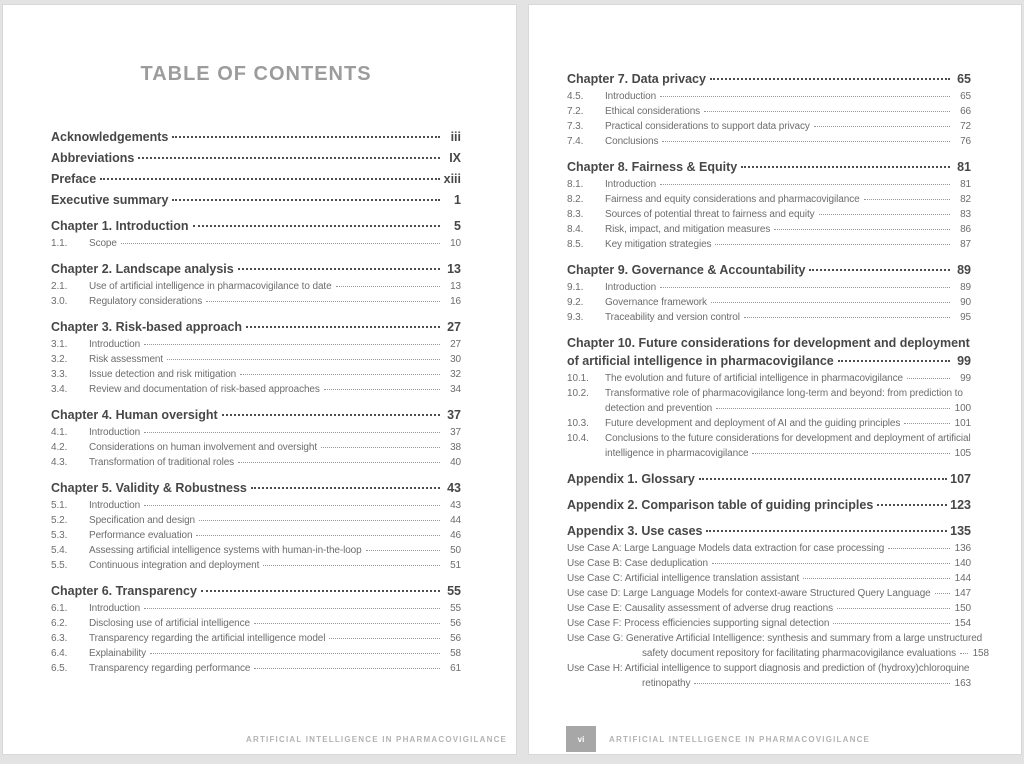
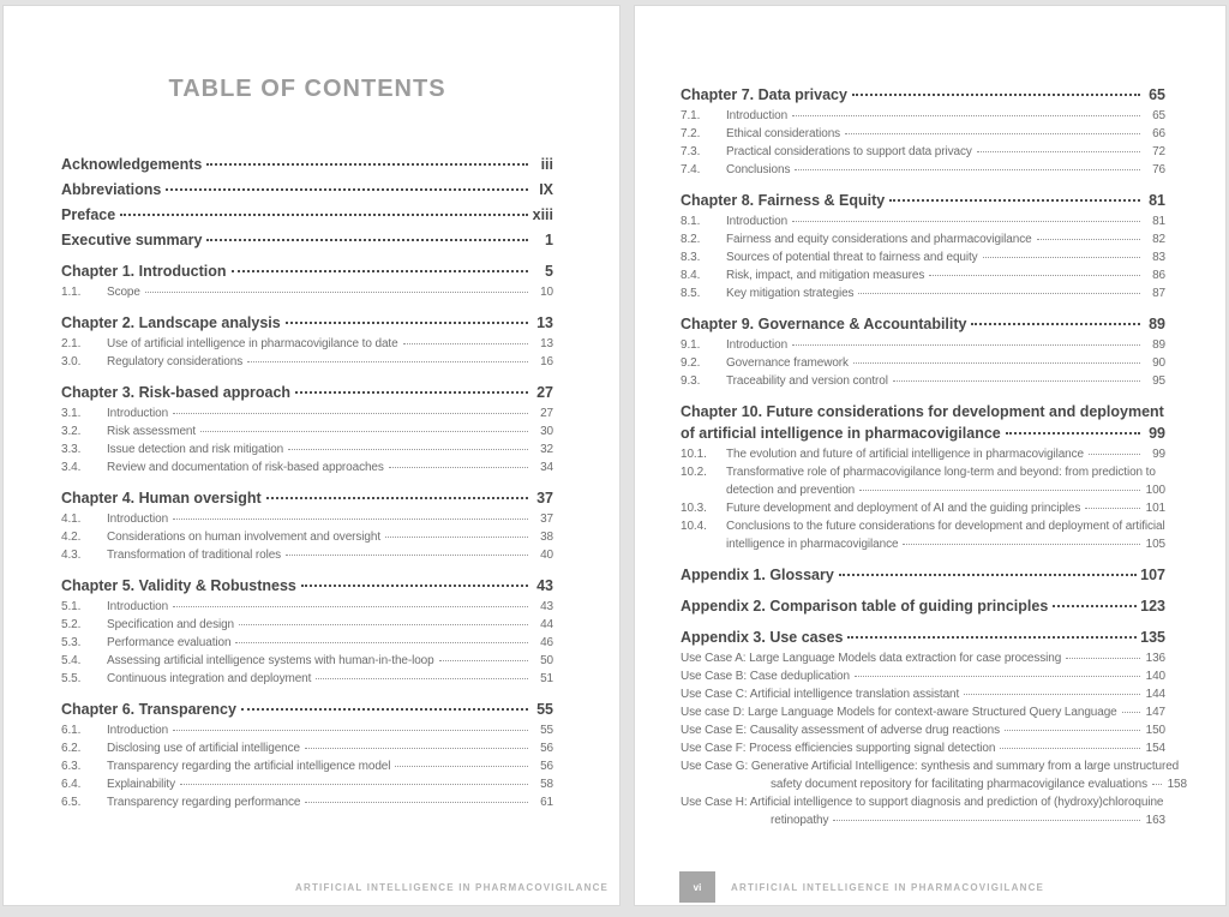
  TABLE OF CONTENTS
  Acknowledgements
  iii
  Abbreviations
  IX
  Preface
  xiii
  Executive summary
  1
  Chapter 1. Introduction
  5
  1.1.
  Scope
  10
  Chapter 2. Landscape analysis
  13
  2.1.
  Use of artificial intelligence in pharmacovigilance to date
  13
  3.0.
  Regulatory considerations
  16
  Chapter 3. Risk-based approach
  27
  3.1.
  Introduction
  27
  3.2.
  Risk assessment
  30
  3.3.
  Issue detection and risk mitigation
  32
  3.4.
  Review and documentation of risk-based approaches
  34
  Chapter 4. Human oversight
  37
  4.1.
  Introduction
  37
  4.2.
  Considerations on human involvement and oversight
  38
  4.3.
  Transformation of traditional roles
  40
  Chapter 5. Validity & Robustness
  43
  5.1.
  Introduction
  43
  5.2.
  Specification and design
  44
  5.3.
  Performance evaluation
  46
  5.4.
  Assessing artificial intelligence systems with human-in-the-loop
  50
  5.5.
  Continuous integration and deployment
  51
  Chapter 6. Transparency
  55
  6.1.
  Introduction
  55
  6.2.
  Disclosing use of artificial intelligence
  56
  6.3.
  Transparency regarding the artificial intelligence model
  56
  6.4.
  Explainability
  58
  6.5.
  Transparency regarding performance
  61
  ARTIFICIAL INTELLIGENCE IN PHARMACOVIGILANCE
  Chapter 7. Data privacy
  65
- 4.5.
+ 7.1.
  Introduction
  65
  7.2.
  Ethical considerations
  66
  7.3.
  Practical considerations to support data privacy
  72
  7.4.
  Conclusions
  76
  Chapter 8. Fairness & Equity
  81
  8.1.
  Introduction
  81
  8.2.
  Fairness and equity considerations and pharmacovigilance
  82
  8.3.
  Sources of potential threat to fairness and equity
  83
  8.4.
  Risk, impact, and mitigation measures
  86
  8.5.
  Key mitigation strategies
  87
  Chapter 9. Governance & Accountability
  89
  9.1.
  Introduction
  89
  9.2.
  Governance framework
  90
  9.3.
  Traceability and version control
  95
  Chapter 10. Future considerations for development and deployment
  of artificial intelligence in pharmacovigilance
  99
  10.1.
  The evolution and future of artificial intelligence in pharmacovigilance
  99
  10.2.
  Transformative role of pharmacovigilance long-term and beyond: from prediction to
  detection and prevention
  100
  10.3.
  Future development and deployment of AI and the guiding principles
  101
  10.4.
  Conclusions to the future considerations for development and deployment of artificial
  intelligence in pharmacovigilance
  105
  Appendix 1. Glossary
  107
  Appendix 2. Comparison table of guiding principles
  123
  Appendix 3. Use cases
  135
  Use Case A: Large Language Models data extraction for case processing
  136
  Use Case B: Case deduplication
  140
  Use Case C: Artificial intelligence translation assistant
  144
  Use case D: Large Language Models for context-aware Structured Query Language
  147
  Use Case E: Causality assessment of adverse drug reactions
  150
  Use Case F: Process efficiencies supporting signal detection
  154
  Use Case G: Generative Artificial Intelligence: synthesis and summary from a large unstructured
  safety document repository for facilitating pharmacovigilance evaluations
  158
  Use Case H: Artificial intelligence to support diagnosis and prediction of (hydroxy)chloroquine
  retinopathy
  163
  vi
  ARTIFICIAL INTELLIGENCE IN PHARMACOVIGILANCE
